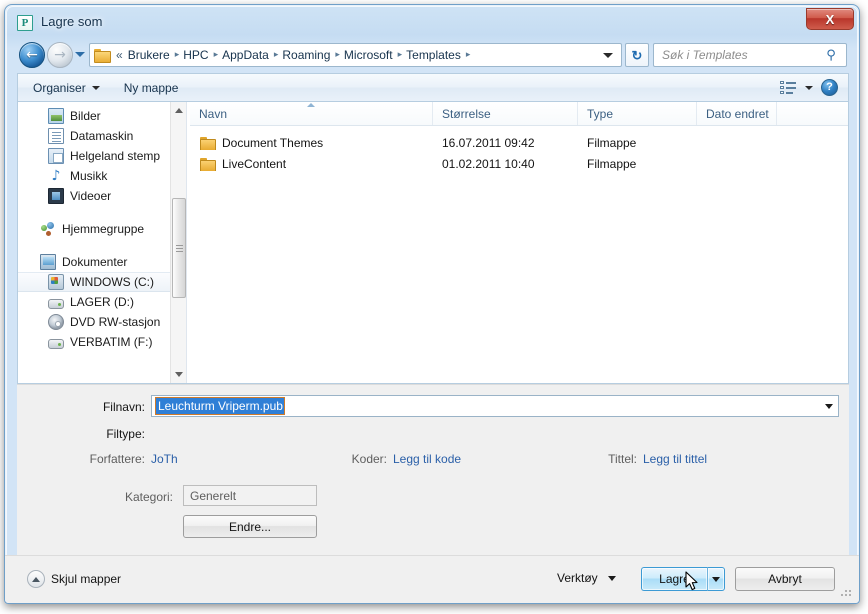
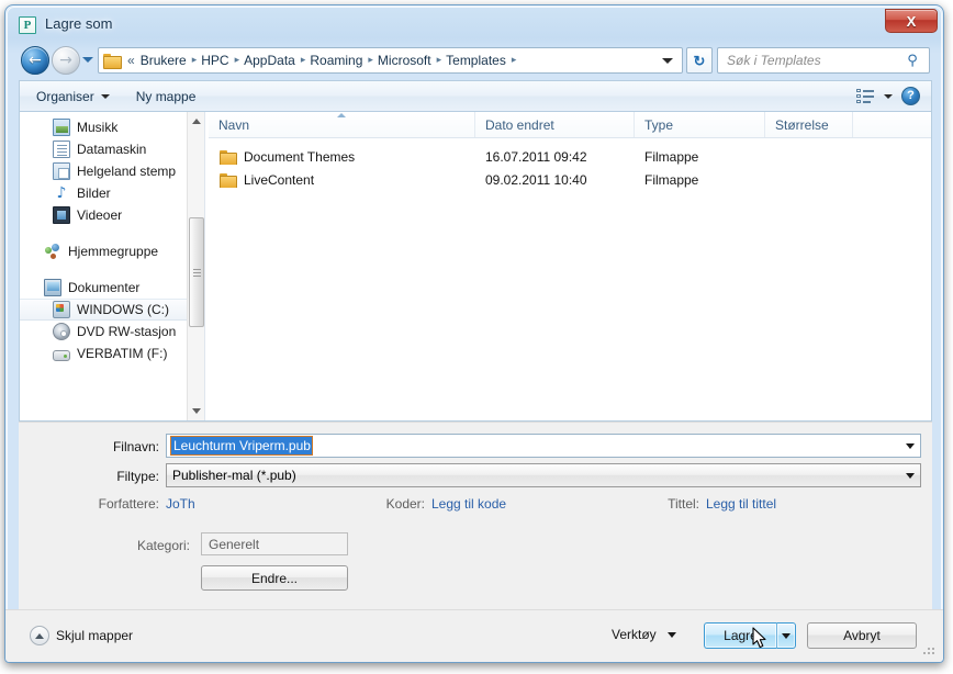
  P
  Lagre som
  X
  ←
  →
  «
  Brukere
  ▸
  HPC
  ▸
  AppData
  ▸
  Roaming
  ▸
  Microsoft
  ▸
  Templates
  ▸
  ↻
  Søk i Templates
  ⚲
  Organiser
  Ny mappe
  ?
- Bilder
+ Musikk
  Datamaskin
  Helgeland stemp
  ♪
- Musikk
+ Bilder
  Videoer
  Hjemmegruppe
  Dokumenter
  WINDOWS (C:)
- LAGER (D:)
  DVD RW-stasjon
  VERBATIM (F:)
  Navn
- Størrelse
+ Dato endret
  Type
- Dato endret
+ Størrelse
  Document Themes
  16.07.2011 09:42
  Filmappe
  LiveContent
- 01.02.2011 10:40
+ 09.02.2011 10:40
  Filmappe
  Filnavn:
  Leuchturm Vriperm.pub
  Filtype:
+ Publisher-mal (*.pub)
  Forfattere:
  JoTh
  Koder:
  Legg til kode
  Tittel:
  Legg til tittel
  Kategori:
  Generelt
  Endre...
  Skjul mapper
  Verktøy
  Lagr
  Avbryt
